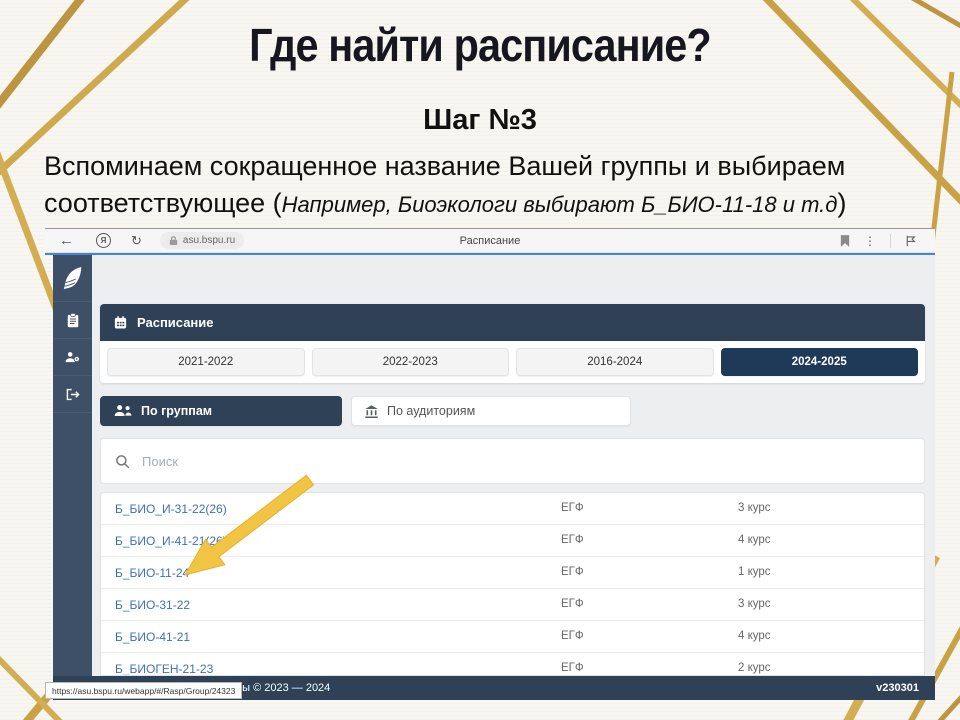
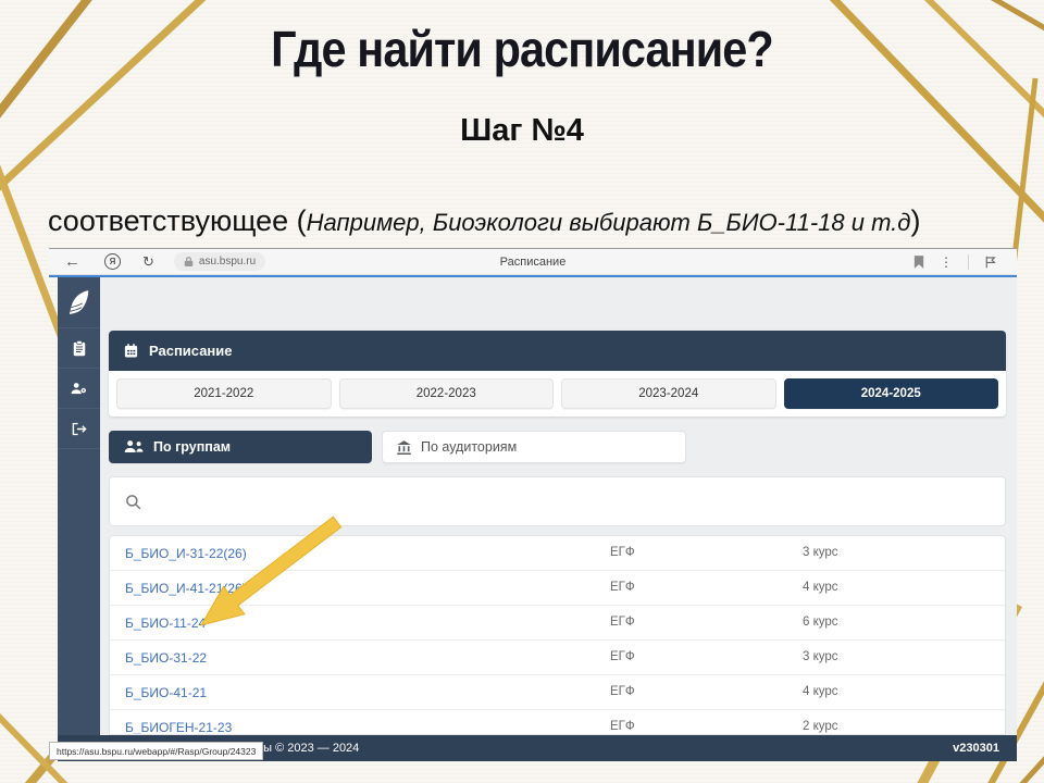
  Где найти расписание?
- Шаг №3
+ Шаг №4
- Вспоминаем сокращенное название Вашей группы и выбираем
  соответствующее (Например, Биоэкологи выбирают Б_БИО-11-18 и т.д)
  ←
  Я
  ↻
  asu.bspu.ru
  Расписание
  ⋮
  Расписание
  2021-2022
  2022-2023
- 2016-2024
+ 2023-2024
  2024-2025
  По группам
  По аудиториям
- Поиск
  Б_БИО_И-31-22(26)
  ЕГФ
  3 курс
  Б_БИО_И-41-212
  ЕГФ
  4 курс
  Б_БИО-11-2
  ЕГФ
- 1 курс
+ 6 курс
  Б_БИО-31-22
  ЕГФ
  3 курс
  Б_БИО-41-21
  ЕГФ
  4 курс
  Б_БИОГЕН-21-23
  ЕГФ
  2 курс
  v230301
  https://asu.bspu.ru/webapp/#/Rasp/Group/24323
